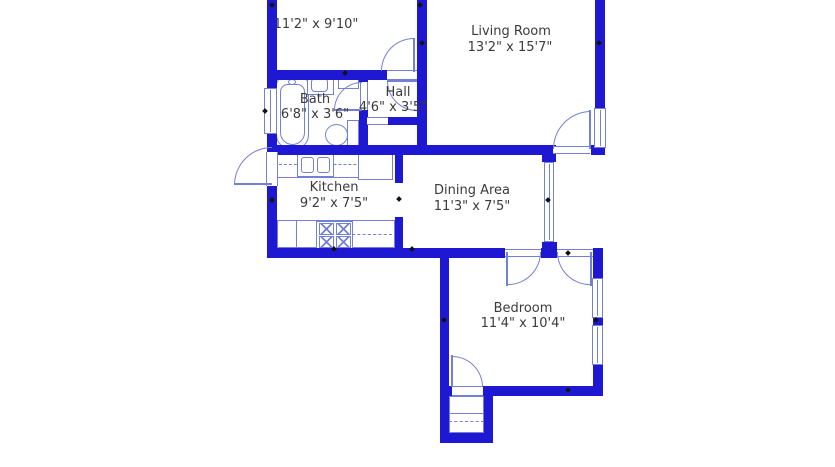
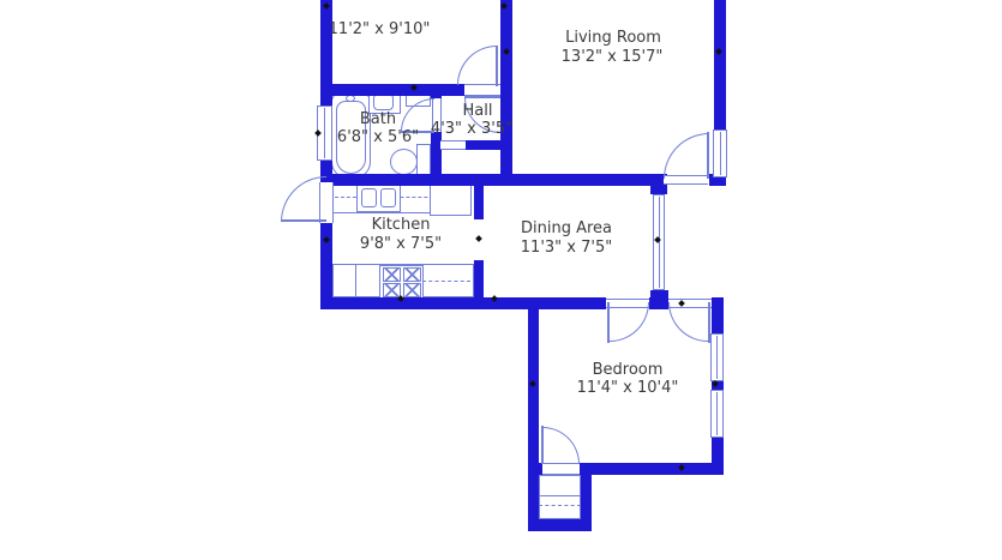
  11'2" x 9'10"
  Living Room
  13'2" x 15'7"
  Bath
- 6'8" x 3'6"
+ 6'8" x 5'6"
  Hall
- 4'6" x 3'5"
+ 4'3" x 3'5"
  Kitchen
- 9'2" x 7'5"
+ 9'8" x 7'5"
  Dining Area
  11'3" x 7'5"
  Bedroom
  11'4" x 10'4"
